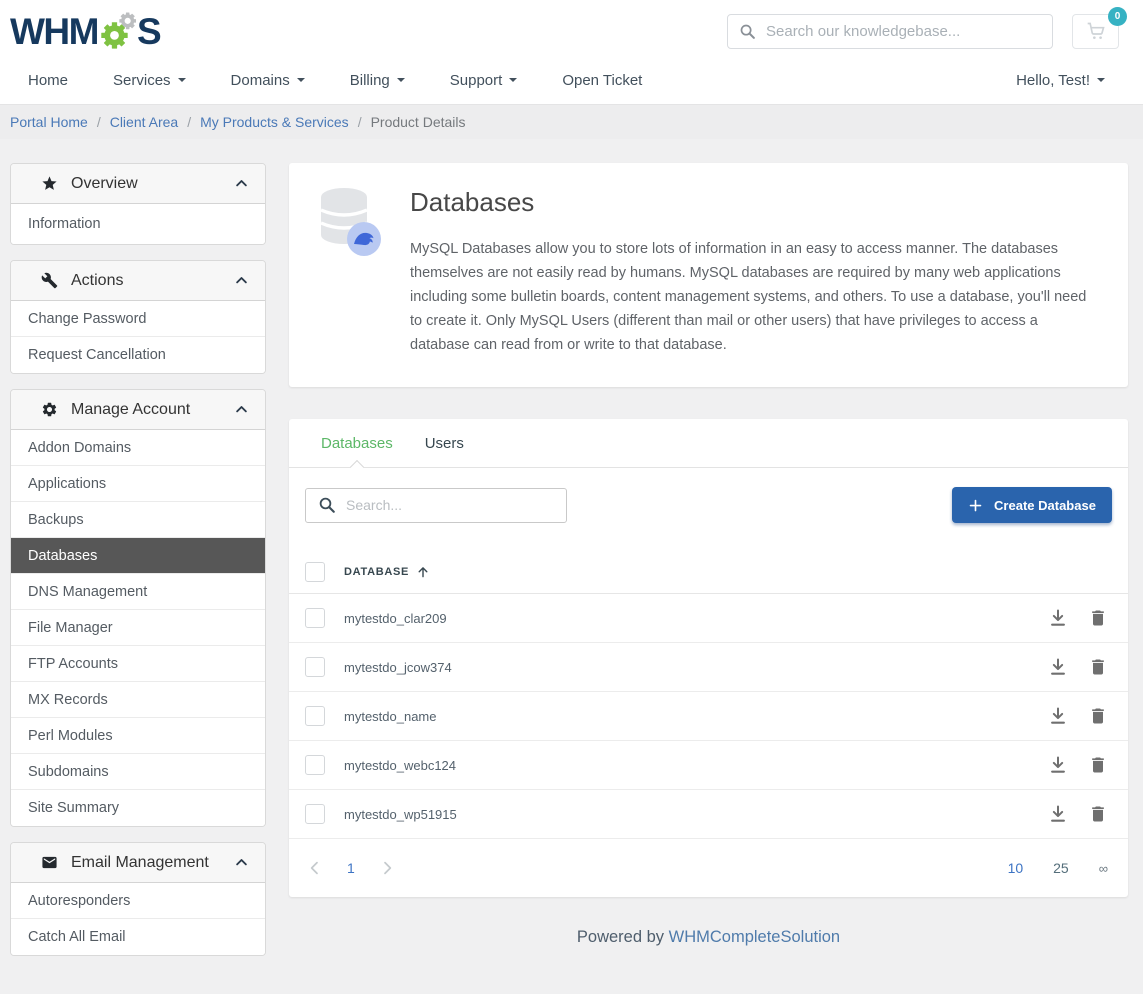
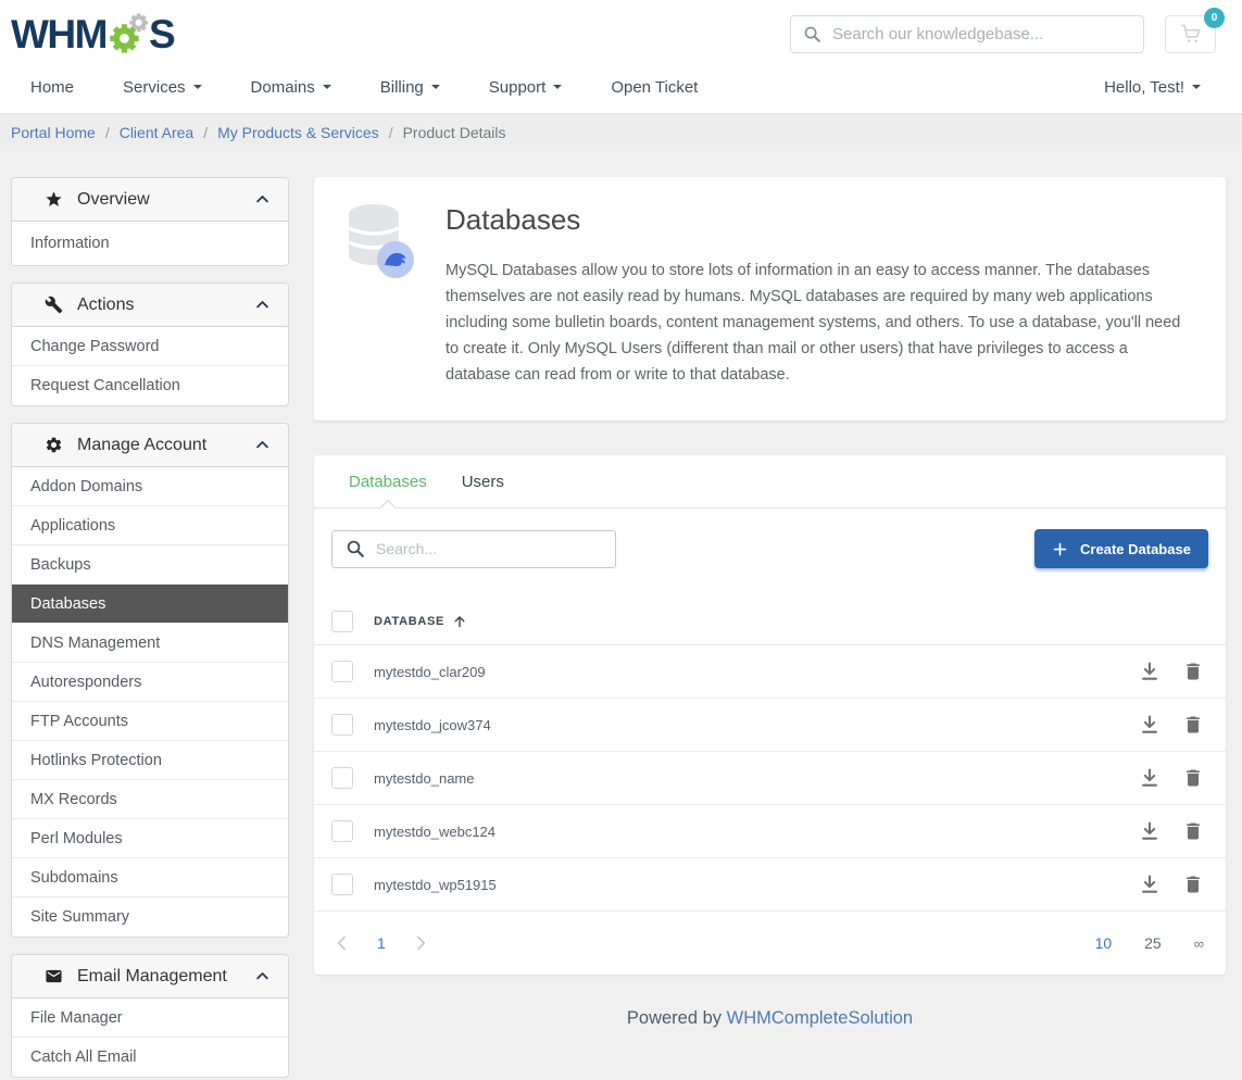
  WHM
  S
  Search our knowledgebase...
  0
  Home
  Services
  Domains
  Billing
  Support
  Open Ticket
  Hello, Test!
  Portal Home
  /
  Client Area
  /
  My Products & Services
  /
  Product Details
  Overview
  Information
  Actions
  Change Password
  Request Cancellation
  Manage Account
  Addon Domains
  Applications
  Backups
  Databases
  DNS Management
- File Manager
+ Autoresponders
  FTP Accounts
+ Hotlinks Protection
  MX Records
  Perl Modules
  Subdomains
  Site Summary
  Email Management
- Autoresponders
+ File Manager
  Catch All Email
  Databases
  MySQL Databases allow you to store lots of information in an easy to access manner. The databases themselves are not easily read by humans. MySQL databases are required by many web applications including some bulletin boards, content management systems, and others. To use a database, you'll need to create it. Only MySQL Users (different than mail or other users) that have privileges to access a database can read from or write to that database.
  Databases
  Users
  Search...
  Create Database
  DATABASE
  mytestdo_clar209
  mytestdo_jcow374
  mytestdo_name
  mytestdo_webc124
  mytestdo_wp51915
  1
  10
  25
  ∞
  Powered by WHMCompleteSolution
